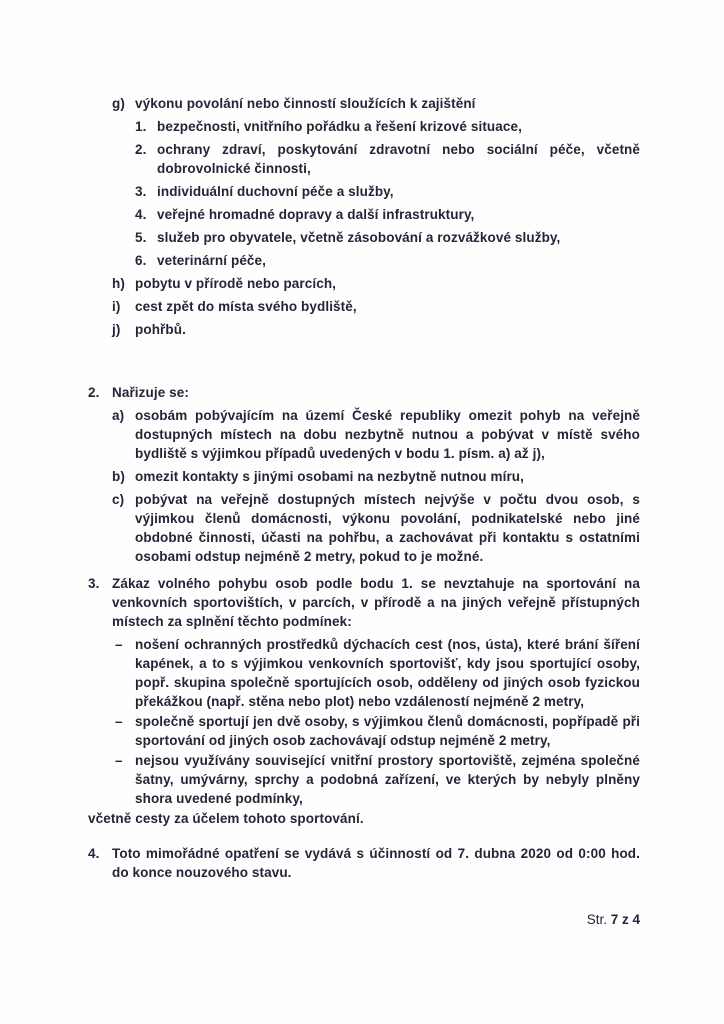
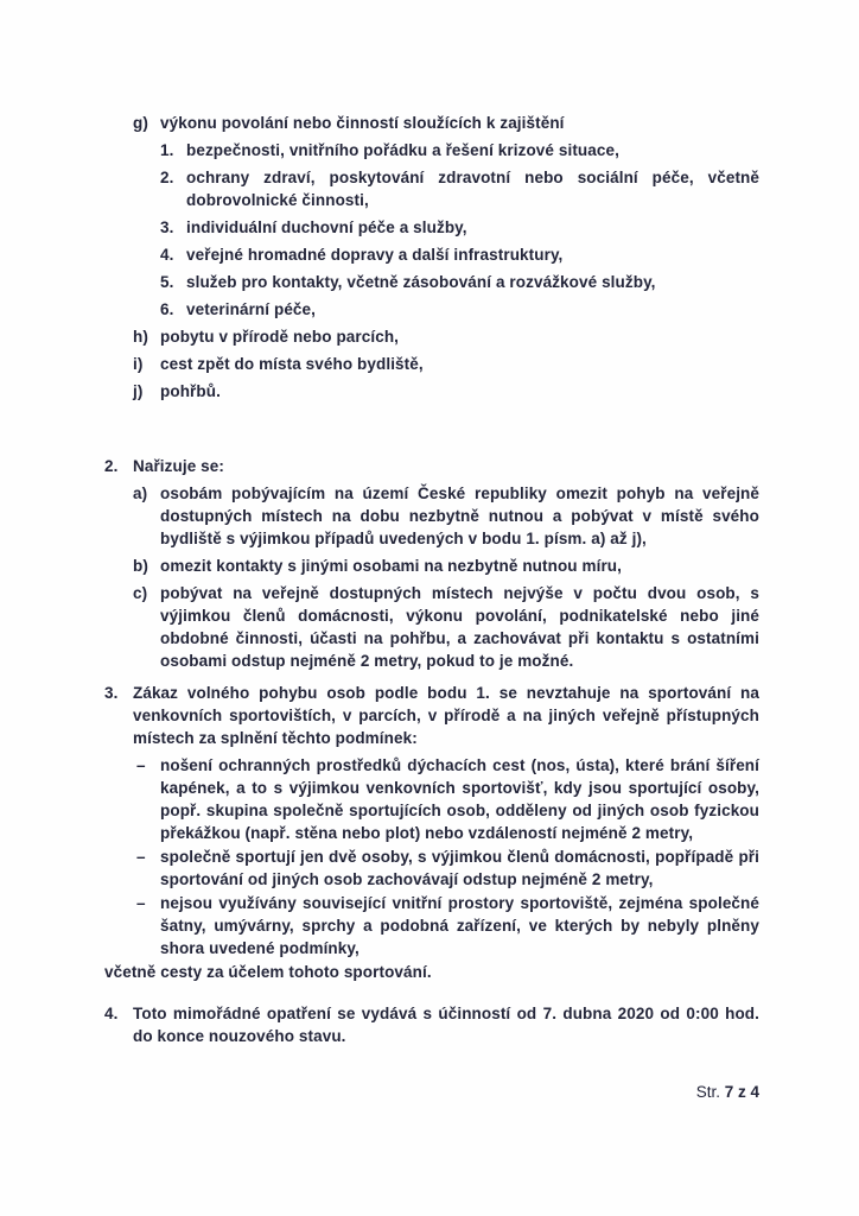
  g)
  výkonu povolání nebo činností sloužících k zajištění
  1.
  bezpečnosti, vnitřního pořádku a řešení krizové situace,
  2.
  ochrany zdraví, poskytování zdravotní nebo sociální péče, včetně dobrovolnické činnosti,
  3.
  individuální duchovní péče a služby,
  4.
  veřejné hromadné dopravy a další infrastruktury,
  5.
- služeb pro obyvatele, včetně zásobování a rozvážkové služby,
+ služeb pro kontakty, včetně zásobování a rozvážkové služby,
  6.
  veterinární péče,
  h)
  pobytu v přírodě nebo parcích,
  i)
  cest zpět do místa svého bydliště,
  j)
  pohřbů.
  2.
  Nařizuje se:
  a)
  osobám pobývajícím na území České republiky omezit pohyb na veřejně dostupných místech na dobu nezbytně nutnou a pobývat v místě svého bydliště s výjimkou případů uvedených v bodu 1. písm. a) až j),
  b)
  omezit kontakty s jinými osobami na nezbytně nutnou míru,
  c)
  pobývat na veřejně dostupných místech nejvýše v počtu dvou osob, s výjimkou členů domácnosti, výkonu povolání, podnikatelské nebo jiné obdobné činnosti, účasti na pohřbu, a zachovávat při kontaktu s ostatními osobami odstup nejméně 2 metry, pokud to je možné.
  3.
  Zákaz volného pohybu osob podle bodu 1. se nevztahuje na sportování na venkovních sportovištích, v parcích, v přírodě a na jiných veřejně přístupných místech za splnění těchto podmínek:
  –
  nošení ochranných prostředků dýchacích cest (nos, ústa), které brání šíření kapének, a to s výjimkou venkovních sportovišť, kdy jsou sportující osoby, popř. skupina společně sportujících osob, odděleny od jiných osob fyzickou překážkou (např. stěna nebo plot) nebo vzdáleností nejméně 2 metry,
  –
  společně sportují jen dvě osoby, s výjimkou členů domácnosti, popřípadě při sportování od jiných osob zachovávají odstup nejméně 2 metry,
  –
  nejsou využívány související vnitřní prostory sportoviště, zejména společné šatny, umývárny, sprchy a podobná zařízení, ve kterých by nebyly plněny shora uvedené podmínky,
  včetně cesty za účelem tohoto sportování.
  4.
  Toto mimořádné opatření se vydává s účinností od 7. dubna 2020 od 0:00 hod. do konce nouzového stavu.
  Str. 7 z 4
